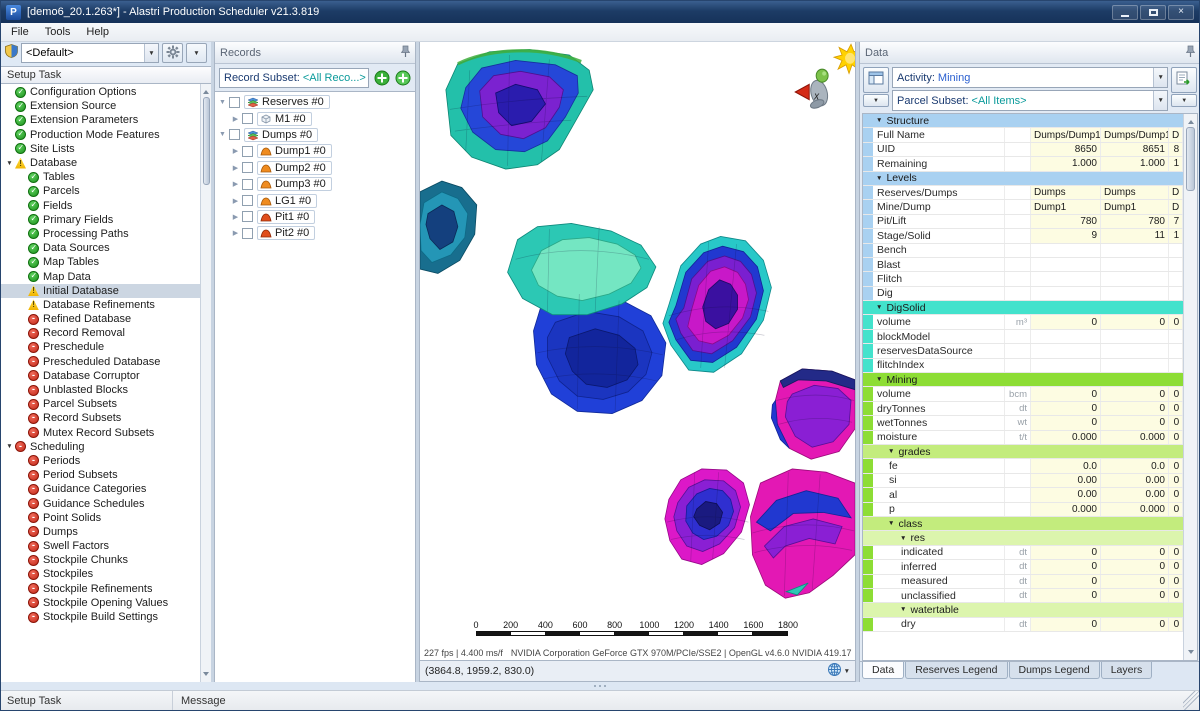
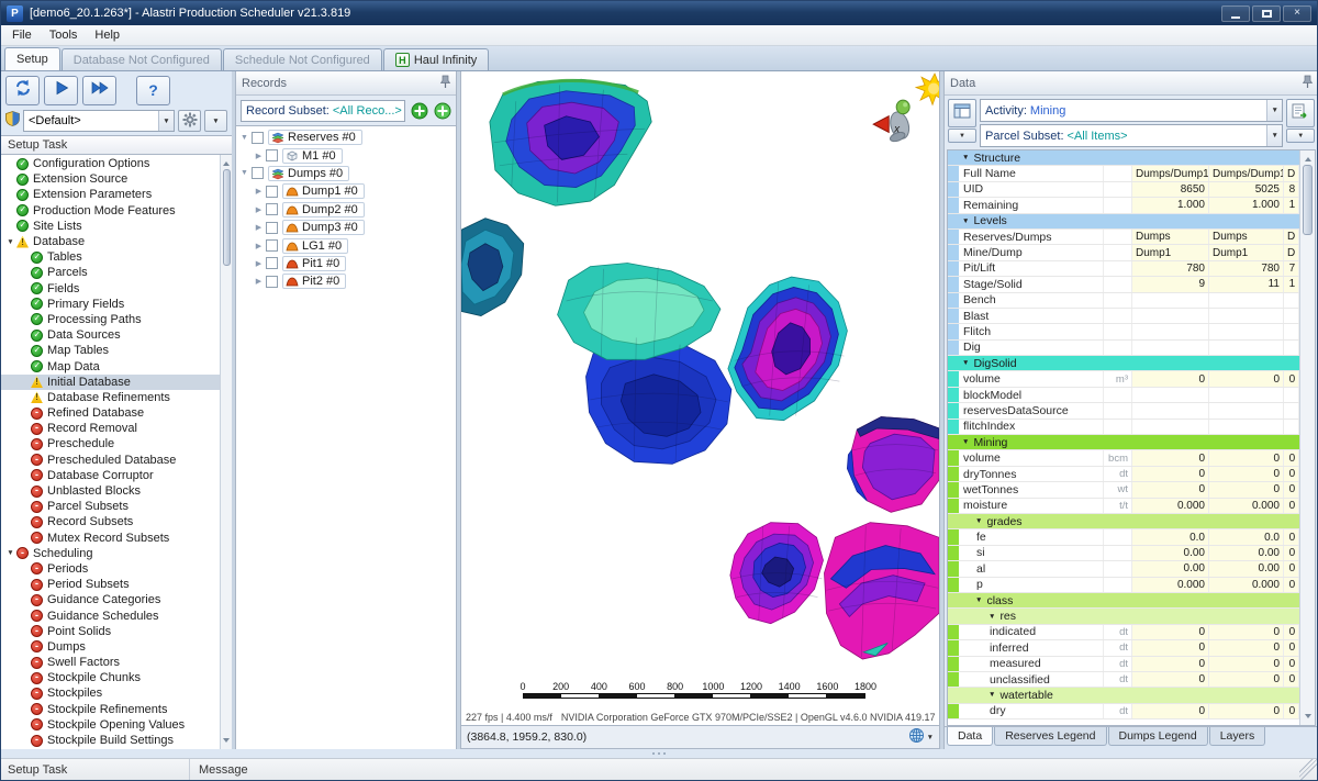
  P
  [demo6_20.1.263*] - Alastri Production Scheduler v21.3.819
  ×
  File
  Tools
  Help
+ Setup
+ Database Not Configured
+ Schedule Not Configured
+ H
+ Haul Infinity
+ ?
  <Default>
  Setup Task
  Configuration Options
  Extension Source
  Extension Parameters
  Production Mode Features
  Site Lists
  Database
  Tables
  Parcels
  Fields
  Primary Fields
  Processing Paths
  Data Sources
  Map Tables
  Map Data
  Initial Database
  Database Refinements
  Refined Database
  Record Removal
  Preschedule
  Prescheduled Database
  Database Corruptor
  Unblasted Blocks
  Parcel Subsets
  Record Subsets
  Mutex Record Subsets
  Scheduling
  Periods
  Period Subsets
  Guidance Categories
  Guidance Schedules
  Point Solids
  Dumps
  Swell Factors
  Stockpile Chunks
  Stockpiles
  Stockpile Refinements
  Stockpile Opening Values
  Stockpile Build Settings
  Records
  Record Subset:
  <All Reco...>
  Reserves #0
  M1 #0
  Dumps #0
  Dump1 #0
  Dump2 #0
  Dump3 #0
  LG1 #0
  Pit1 #0
  Pit2 #0
  x
  0
  200
  400
  600
  800
  1000
  1200
  1400
  1600
  1800
  227 fps | 4.400 ms/f
  NVIDIA Corporation GeForce GTX 970M/PCIe/SSE2 | OpenGL v4.6.0 NVIDIA 419.17
  (3864.8, 1959.2, 830.0)
  Data
  Activity:
  Mining
  Parcel Subset:
  <All Items>
  Structure
  Full Name
  D
  UID
  8650
- 8651
+ 5025
  8
  Remaining
  1.000
  1.000
  1
  Levels
  Reserves/Dumps
  Dumps
  Dumps
  D
  Mine/Dump
  Dump1
  Dump1
  D
  Pit/Lift
  780
  780
  7
  Stage/Solid
  9
  11
  1
  Bench
  Blast
  Flitch
  Dig
  DigSolid
  volume
  m³
  0
  0
  0
  blockModel
  reservesDataSource
  flitchIndex
  Mining
  volume
  bcm
  0
  0
  0
  dryTonnes
  dt
  0
  0
  0
  wetTonnes
  wt
  0
  0
  0
  moisture
  t/t
  0.000
  0.000
  0
  grades
  fe
  0.0
  0.0
  0
  si
  0.00
  0.00
  0
  al
  0.00
  0.00
  0
  p
  0.000
  0.000
  0
  class
  res
  indicated
  dt
  0
  0
  0
  inferred
  dt
  0
  0
  0
  measured
  dt
  0
  0
  0
  unclassified
  dt
  0
  0
  0
  watertable
  dry
  dt
  0
  0
  0
  Data
  Reserves Legend
  Dumps Legend
  Layers
  Setup Task
  Message
